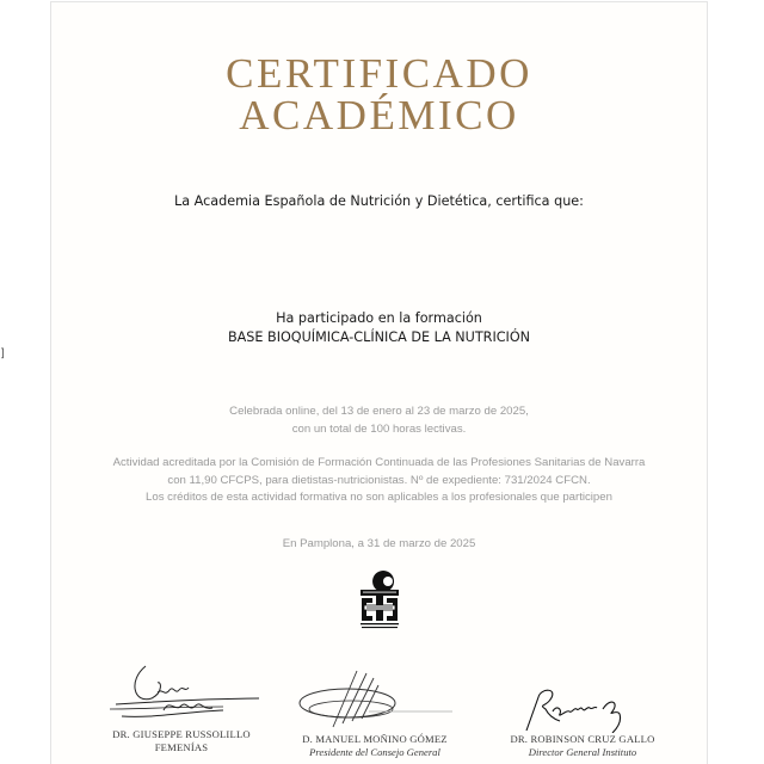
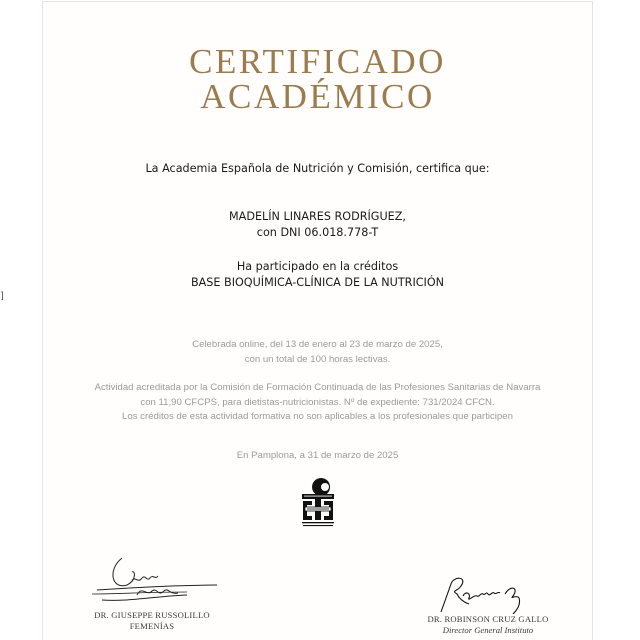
  ]
  CERTIFICADO
  ACADÉMICO
- La Academia Española de Nutrición y Dietética, certifica que:
+ La Academia Española de Nutrición y Comisión, certifica que:
+ MADELÍN LINARES RODRÍGUEZ,
+ con DNI 06.018.778-T
- Ha participado en la formación
+ Ha participado en la créditos
  BASE BIOQUÍMICA-CLÍNICA DE LA NUTRICIÓN
  Celebrada online, del 13 de enero al 23 de marzo de 2025,
  con un total de 100 horas lectivas.
  Actividad acreditada por la Comisión de Formación Continuada de las Profesiones Sanitarias de Navarra
  con 11,90 CFCPS, para dietistas-nutricionistas. Nº de expediente: 731/2024 CFCN.
  Los créditos de esta actividad formativa no son aplicables a los profesionales que participen
  En Pamplona, a 31 de marzo de 2025
  DR. GIUSEPPE RUSSOLILLO
  FEMENÍAS
- D. MANUEL MOÑINO GÓMEZ
- Presidente del Consejo General
  DR. ROBINSON CRUZ GALLO
  Director General Instituto
